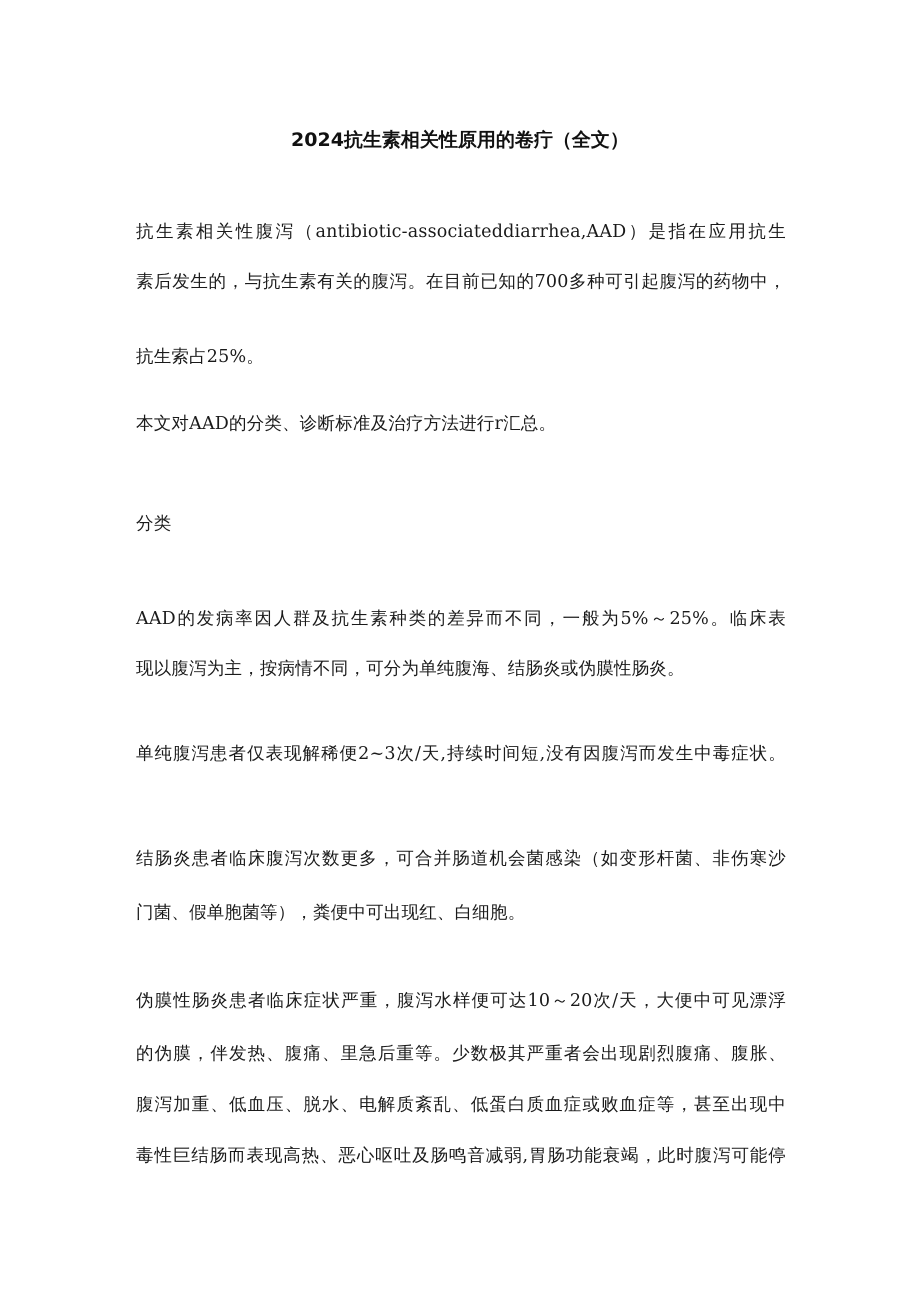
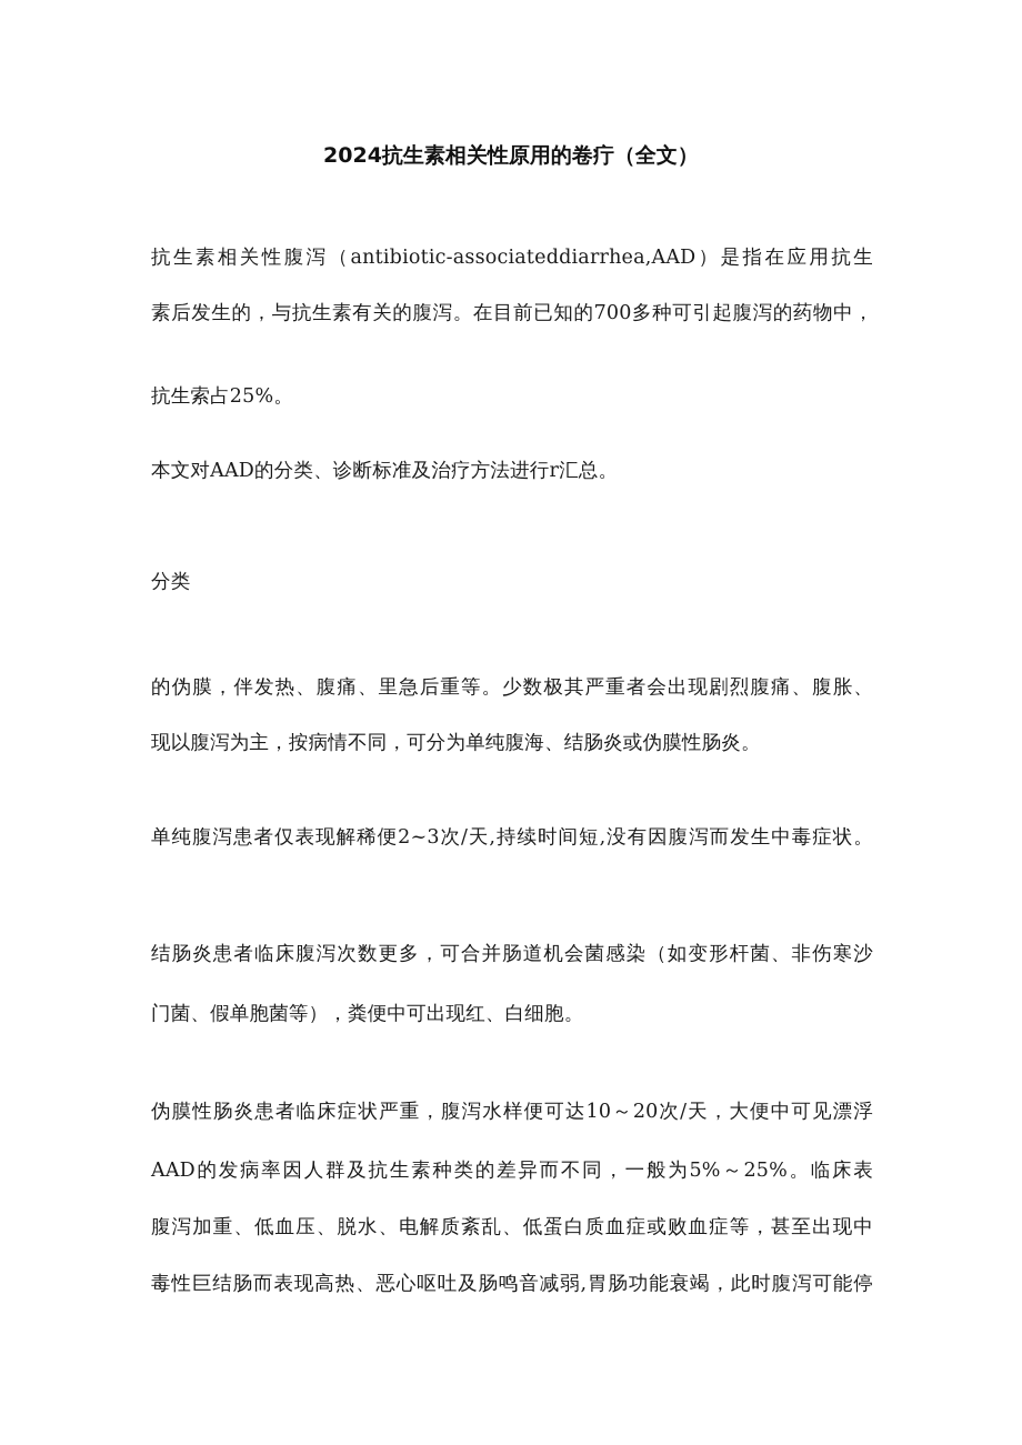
  2024抗生素相关性原用的卷疔（全文）
  抗生素相关性腹泻（antibiotic-associateddiarrhea,AAD）是指在应用抗生
  素后发生的，与抗生素有关的腹泻。在目前已知的700多种可引起腹泻的药物中，
  抗生索占25%。
  本文对AAD的分类、诊断标准及治疗方法进行r汇总。
  分类
- AAD的发病率因人群及抗生素种类的差异而不同，一般为5%～25%。临床表
+ 的伪膜，伴发热、腹痛、里急后重等。少数极其严重者会出现剧烈腹痛、腹胀、
  现以腹泻为主，按病情不同，可分为单纯腹海、结肠炎或伪膜性肠炎。
  单纯腹泻患者仅表现解稀便2~3次/天,持续时间短,没有因腹泻而发生中毒症状。
  结肠炎患者临床腹泻次数更多，可合并肠道机会菌感染（如变形杆菌、非伤寒沙
  门菌、假单胞菌等），粪便中可出现红、白细胞。
  伪膜性肠炎患者临床症状严重，腹泻水样便可达10～20次/天，大便中可见漂浮
- 的伪膜，伴发热、腹痛、里急后重等。少数极其严重者会出现剧烈腹痛、腹胀、
+ AAD的发病率因人群及抗生素种类的差异而不同，一般为5%～25%。临床表
  腹泻加重、低血压、脱水、电解质紊乱、低蛋白质血症或败血症等，甚至出现中
  毒性巨结肠而表现高热、恶心呕吐及肠鸣音减弱,胃肠功能衰竭，此时腹泻可能停
